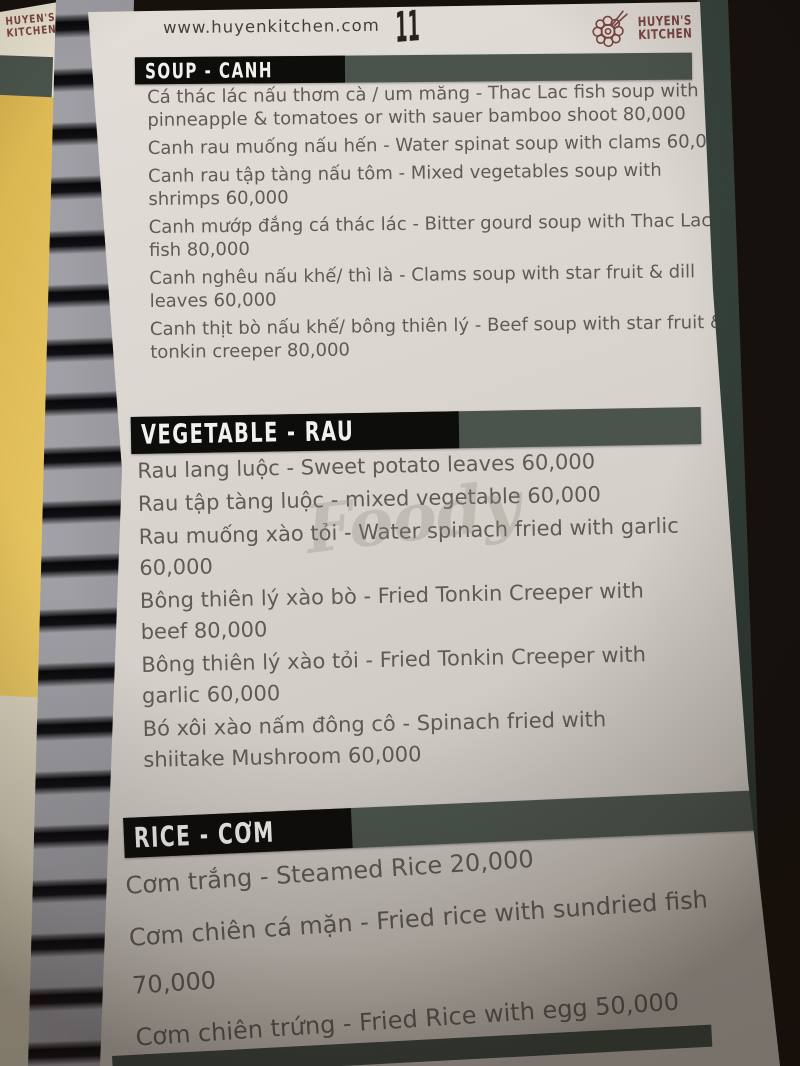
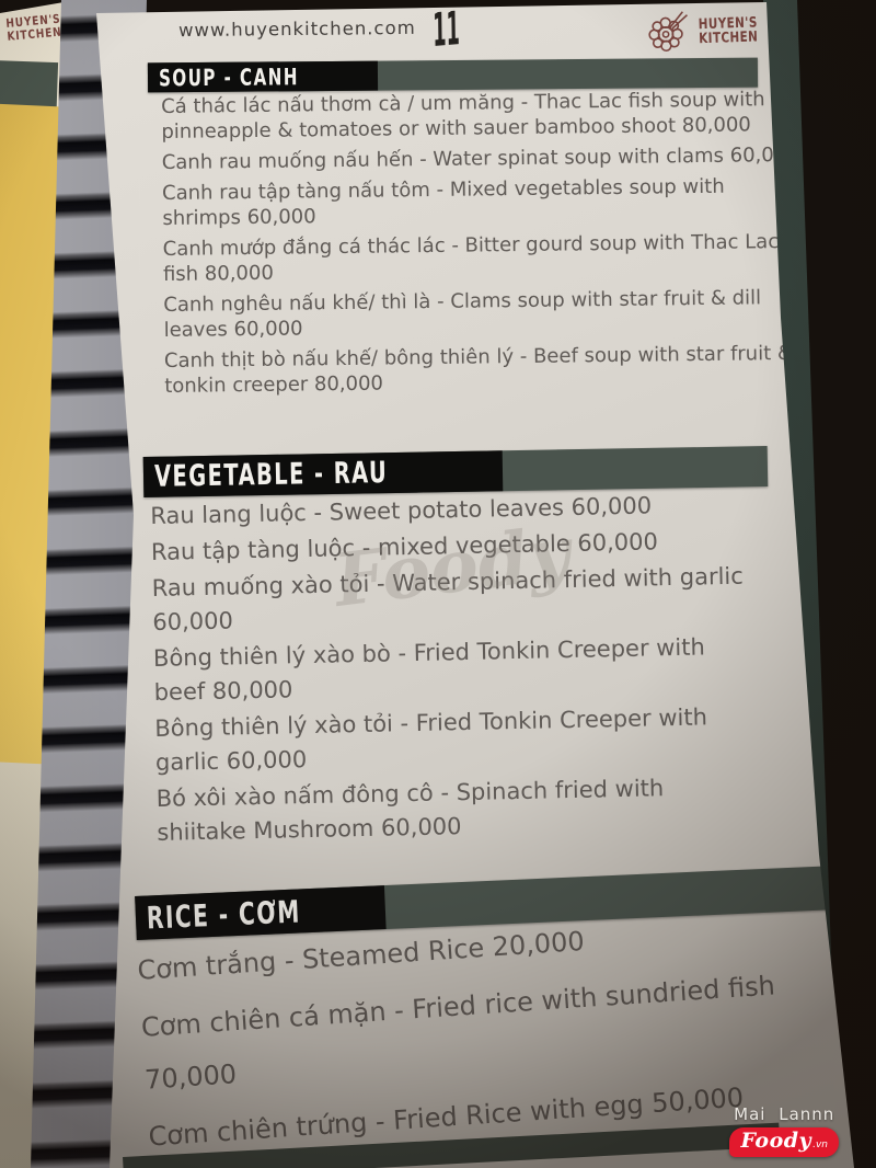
+ Mai Lannn
+ Foody
+ .vn
